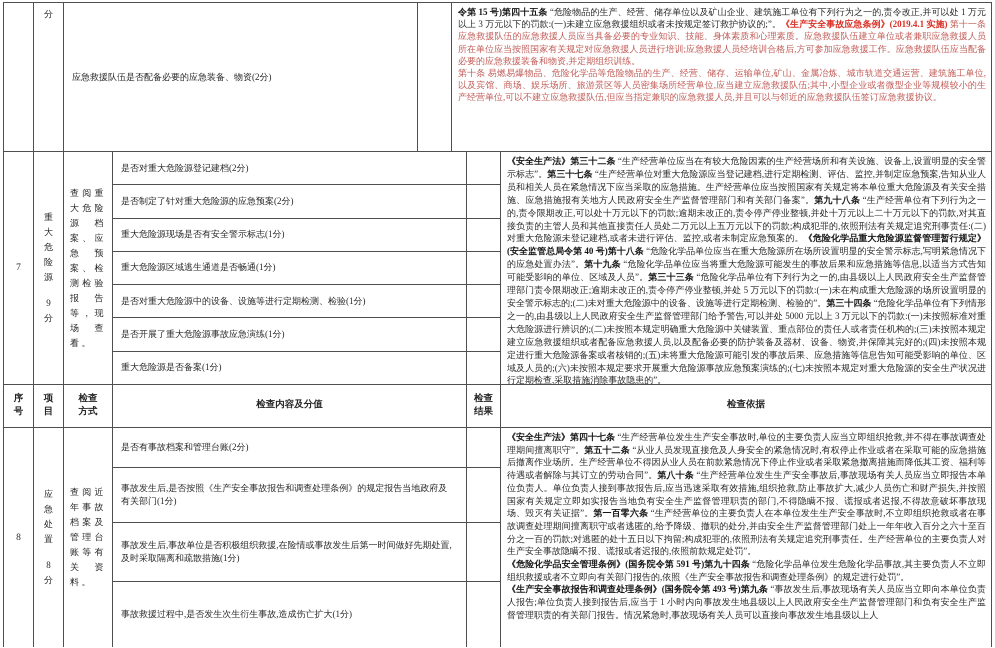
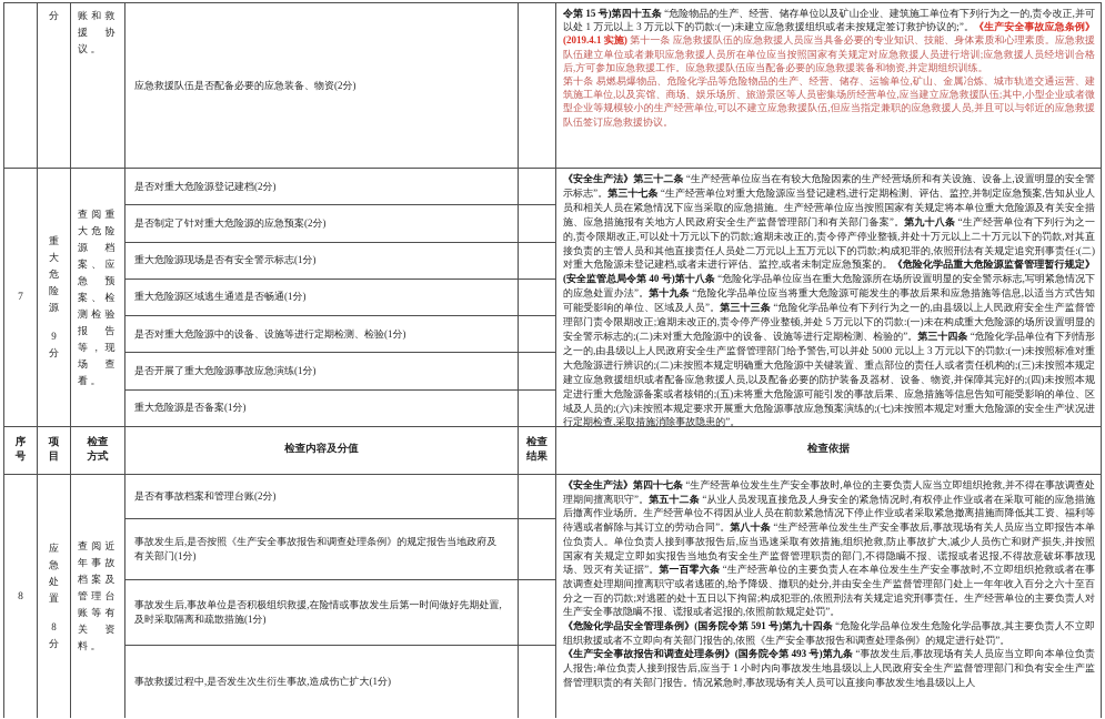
  分
+ 账和救援协议。
  应急救援队伍是否配备必要的应急装备、物资(2分)
  令第 15 号)第四十五条 “危险物品的生产、经营、储存单位以及矿山企业、建筑施工单位有下列行为之一的,责令改正,并可以处 1 万元以上 3 万元以下的罚款:(一)未建立应急救援组织或者未按规定签订救护协议的;”。《生产安全事故应急条例》(2019.4.1 实施) 第十一条 应急救援队伍的应急救援人员应当具备必要的专业知识、技能、身体素质和心理素质。应急救援队伍建立单位或者兼职应急救援人员所在单位应当按照国家有关规定对应急救援人员进行培训;应急救援人员经培训合格后,方可参加应急救援工作。应急救援队伍应当配备必要的应急救援装备和物资,并定期组织训练。
  第十条 易燃易爆物品、危险化学品等危险物品的生产、经营、储存、运输单位,矿山、金属冶炼、城市轨道交通运营、建筑施工单位,以及宾馆、商场、娱乐场所、旅游景区等人员密集场所经营单位,应当建立应急救援队伍;其中,小型企业或者微型企业等规模较小的生产经营单位,可以不建立应急救援队伍,但应当指定兼职的应急救援人员,并且可以与邻近的应急救援队伍签订应急救援协议。
  7
  重大危险源
  9分
  查阅重大危险源档案、应急预案、检测检验报告等,现场查看。
  是否对重大危险源登记建档(2分)
  是否制定了针对重大危险源的应急预案(2分)
  重大危险源现场是否有安全警示标志(1分)
  重大危险源区域逃生通道是否畅通(1分)
  是否对重大危险源中的设备、设施等进行定期检测、检验(1分)
  是否开展了重大危险源事故应急演练(1分)
  重大危险源是否备案(1分)
  《安全生产法》第三十二条 “生产经营单位应当在有较大危险因素的生产经营场所和有关设施、设备上,设置明显的安全警示标志”。第三十七条 “生产经营单位对重大危险源应当登记建档,进行定期检测、评估、监控,并制定应急预案,告知从业人员和相关人员在紧急情况下应当采取的应急措施。生产经营单位应当按照国家有关规定将本单位重大危险源及有关安全措施、应急措施报有关地方人民政府安全生产监督管理部门和有关部门备案”。第九十八条 “生产经营单位有下列行为之一的,责令限期改正,可以处十万元以下的罚款;逾期未改正的,责令停产停业整顿,并处十万元以上二十万元以下的罚款,对其直接负责的主管人员和其他直接责任人员处二万元以上五万元以下的罚款;构成犯罪的,依照刑法有关规定追究刑事责任:(二)对重大危险源未登记建档,或者未进行评估、监控,或者未制定应急预案的。《危险化学品重大危险源监督管理暂行规定》(安全监管总局令第 40 号)第十八条 “危险化学品单位应当在重大危险源所在场所设置明显的安全警示标志,写明紧急情况下的应急处置办法”。第十九条 “危险化学品单位应当将重大危险源可能发生的事故后果和应急措施等信息,以适当方式告知可能受影响的单位、区域及人员”。第三十三条 “危险化学品单位有下列行为之一的,由县级以上人民政府安全生产监督管理部门责令限期改正;逾期未改正的,责令停产停业整顿,并处 5 万元以下的罚款:(一)未在构成重大危险源的场所设置明显的安全警示标志的;(二)未对重大危险源中的设备、设施等进行定期检测、检验的”。第三十四条 “危险化学品单位有下列情形之一的,由县级以上人民政府安全生产监督管理部门给予警告,可以并处 5000 元以上 3 万元以下的罚款:(一)未按照标准对重大危险源进行辨识的;(二)未按照本规定明确重大危险源中关键装置、重点部位的责任人或者责任机构的;(三)未按照本规定建立应急救援组织或者配备应急救援人员,以及配备必要的防护装备及器材、设备、物资,并保障其完好的;(四)未按照本规定进行重大危险源备案或者核销的;(五)未将重大危险源可能引发的事故后果、应急措施等信息告知可能受影响的单位、区域及人员的;(六)未按照本规定要求开展重大危险源事故应急预案演练的;(七)未按照本规定对重大危险源的安全生产状况进行定期检查,采取措施消除事故隐患的”。
  序号
  项目
  检查方式
  检查内容及分值
  检查结果
  检查依据
  8
  应急处置
  8分
  查阅近年事故档案及管理台账等有关资料。
  是否有事故档案和管理台账(2分)
  事故发生后,是否按照《生产安全事故报告和调查处理条例》的规定报告当地政府及有关部门(1分)
  事故发生后,事故单位是否积极组织救援,在险情或事故发生后第一时间做好先期处置,及时采取隔离和疏散措施(1分)
  事故救援过程中,是否发生次生衍生事故,造成伤亡扩大(1分)
  《安全生产法》第四十七条 “生产经营单位发生生产安全事故时,单位的主要负责人应当立即组织抢救,并不得在事故调查处理期间擅离职守”。第五十二条 “从业人员发现直接危及人身安全的紧急情况时,有权停止作业或者在采取可能的应急措施后撤离作业场所。生产经营单位不得因从业人员在前款紧急情况下停止作业或者采取紧急撤离措施而降低其工资、福利等待遇或者解除与其订立的劳动合同”。第八十条 “生产经营单位发生生产安全事故后,事故现场有关人员应当立即报告本单位负责人。单位负责人接到事故报告后,应当迅速采取有效措施,组织抢救,防止事故扩大,减少人员伤亡和财产损失,并按照国家有关规定立即如实报告当地负有安全生产监督管理职责的部门,不得隐瞒不报、谎报或者迟报,不得故意破坏事故现场、毁灭有关证据”。第一百零六条 “生产经营单位的主要负责人在本单位发生生产安全事故时,不立即组织抢救或者在事故调查处理期间擅离职守或者逃匿的,给予降级、撤职的处分,并由安全生产监督管理部门处上一年年收入百分之六十至百分之一百的罚款;对逃匿的处十五日以下拘留;构成犯罪的,依照刑法有关规定追究刑事责任。生产经营单位的主要负责人对生产安全事故隐瞒不报、谎报或者迟报的,依照前款规定处罚”。
  《危险化学品安全管理条例》(国务院令第 591 号)第九十四条 “危险化学品单位发生危险化学品事故,其主要负责人不立即组织救援或者不立即向有关部门报告的,依照《生产安全事故报告和调查处理条例》的规定进行处罚”。
  《生产安全事故报告和调查处理条例》(国务院令第 493 号)第九条 “事故发生后,事故现场有关人员应当立即向本单位负责人报告;单位负责人接到报告后,应当于 1 小时内向事故发生地县级以上人民政府安全生产监督管理部门和负有安全生产监督管理职责的有关部门报告。情况紧急时,事故现场有关人员可以直接向事故发生地县级以上人
